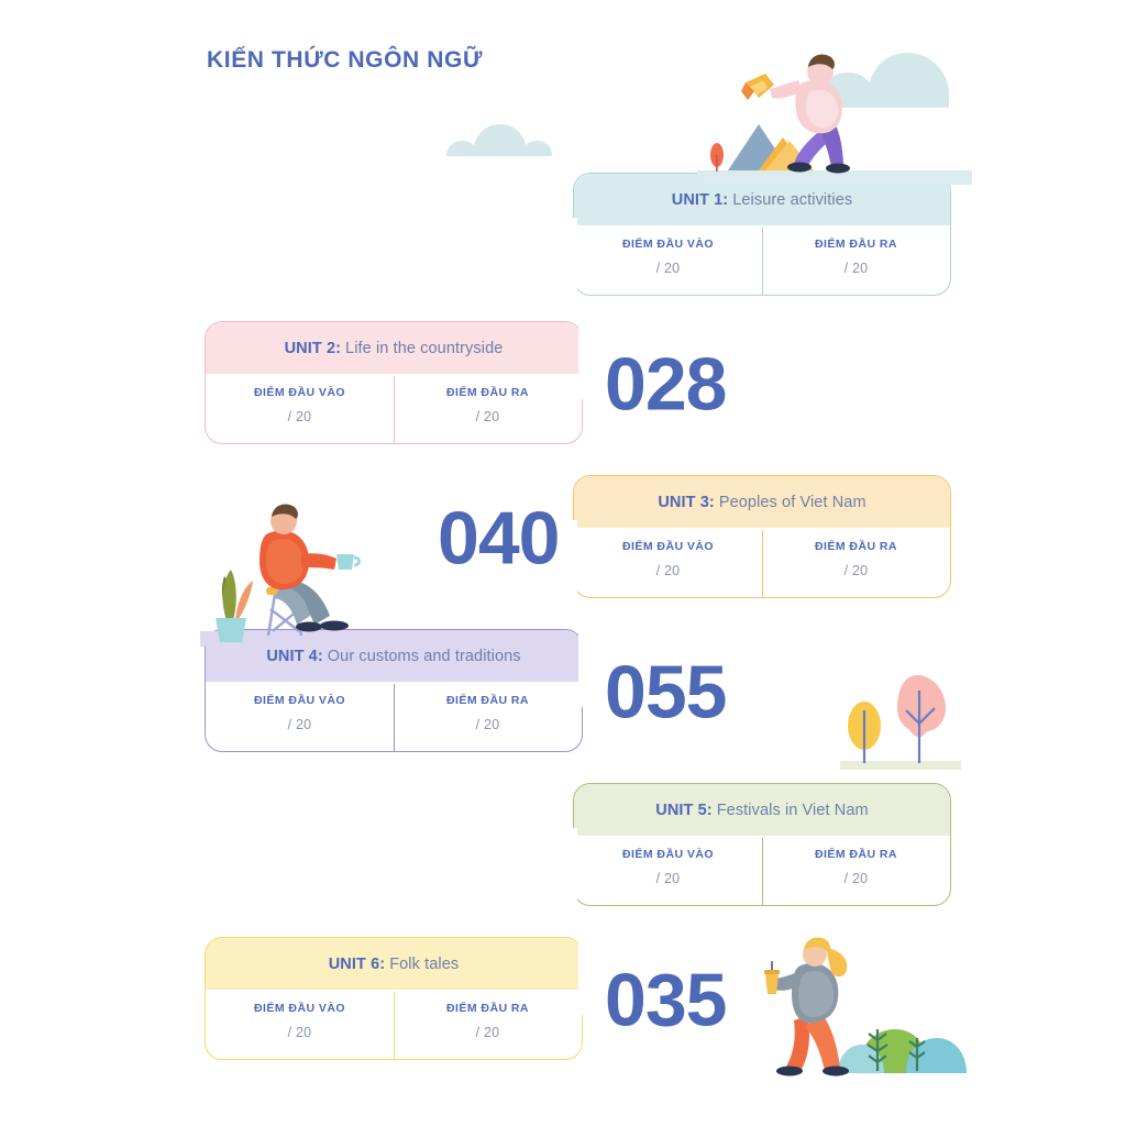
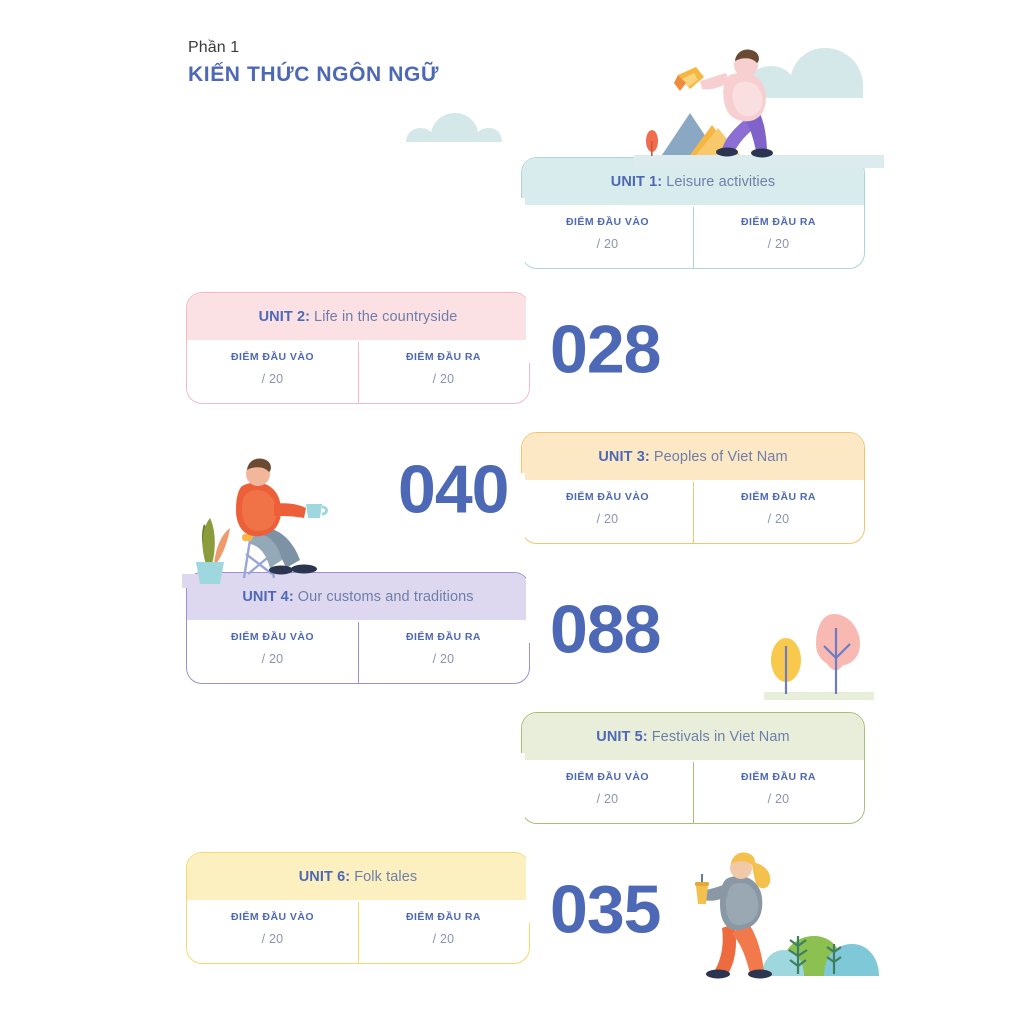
+ Phần 1
  KIẾN THỨC NGÔN NGỮ
  UNIT 1:
  Leisure activities
  ĐIỂM ĐẦU VÀO
  / 20
  ĐIỂM ĐẦU RA
  / 20
  028
  UNIT 2:
  Life in the countryside
  ĐIỂM ĐẦU VÀO
  / 20
  ĐIỂM ĐẦU RA
  / 20
  040
  UNIT 3:
  Peoples of Viet Nam
  ĐIỂM ĐẦU VÀO
  / 20
  ĐIỂM ĐẦU RA
  / 20
- 055
+ 088
  UNIT 4:
  Our customs and traditions
  ĐIỂM ĐẦU VÀO
  / 20
  ĐIỂM ĐẦU RA
  / 20
  UNIT 5:
  Festivals in Viet Nam
  ĐIỂM ĐẦU VÀO
  / 20
  ĐIỂM ĐẦU RA
  / 20
  035
  UNIT 6:
  Folk tales
  ĐIỂM ĐẦU VÀO
  / 20
  ĐIỂM ĐẦU RA
  / 20
